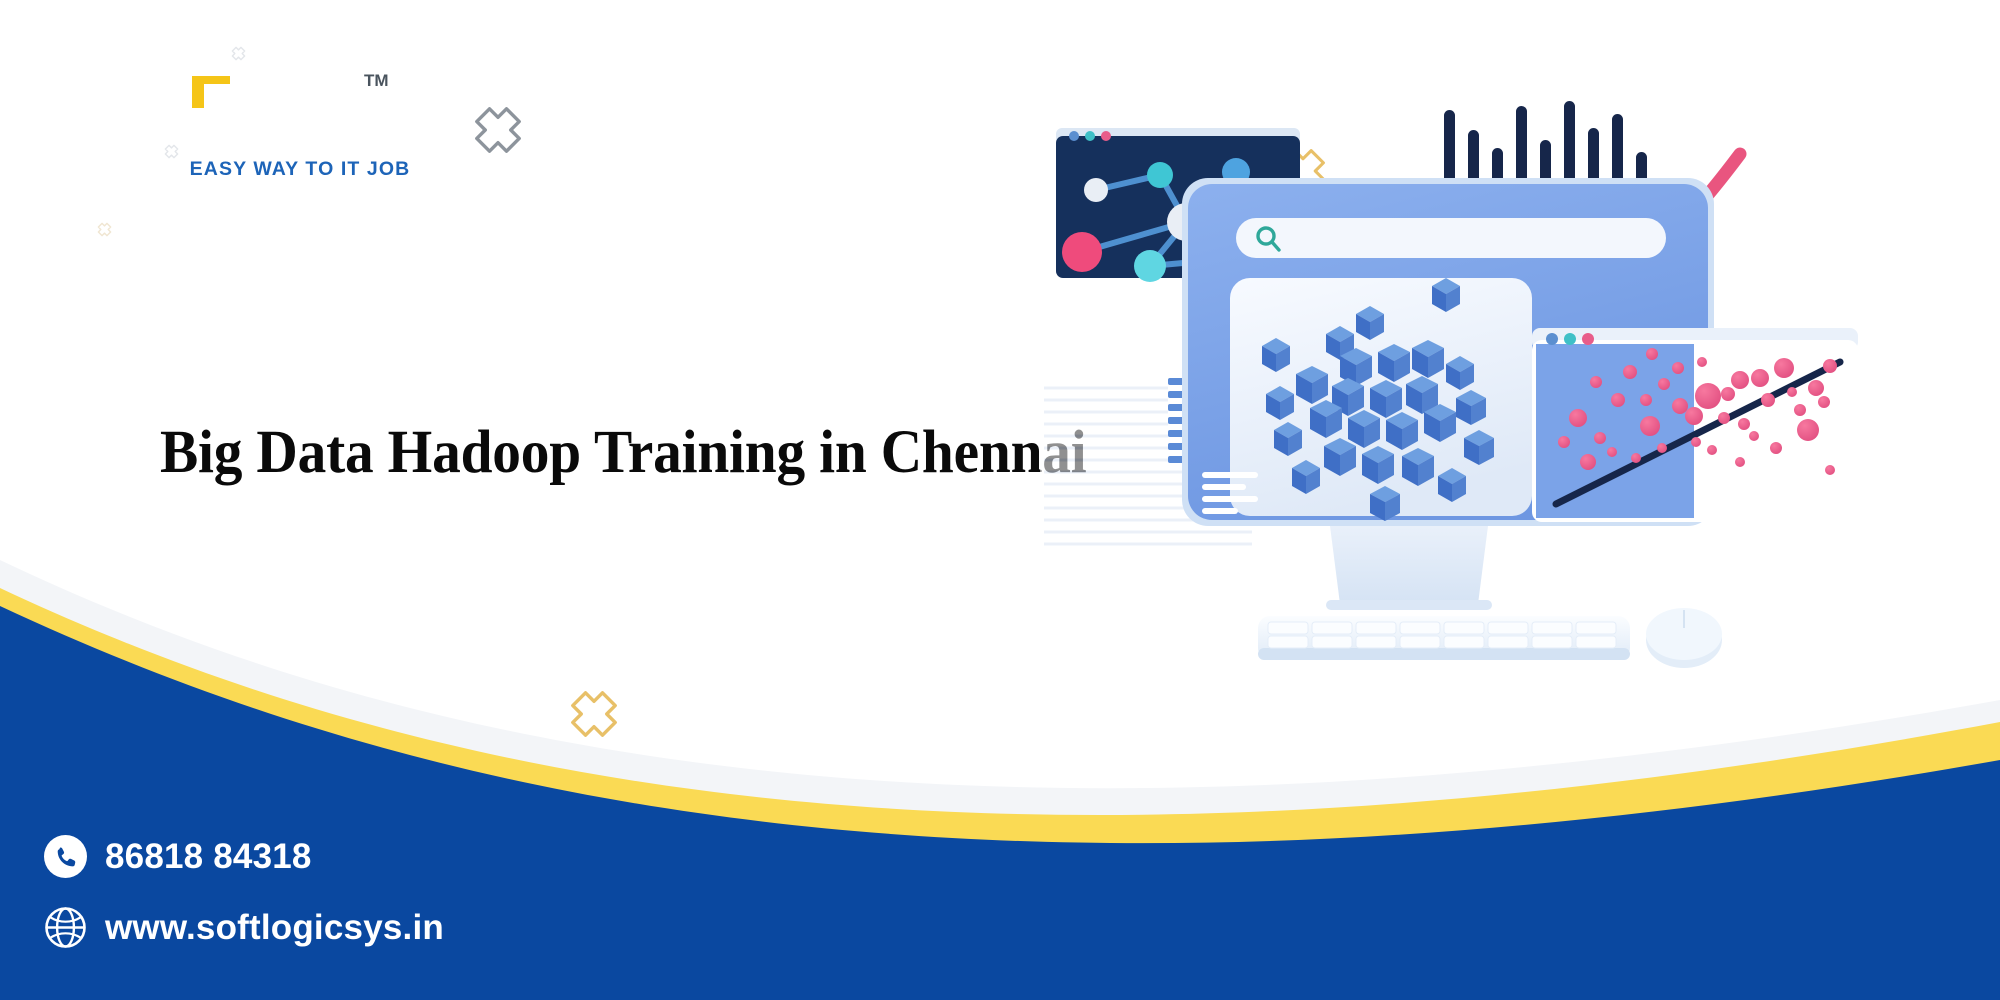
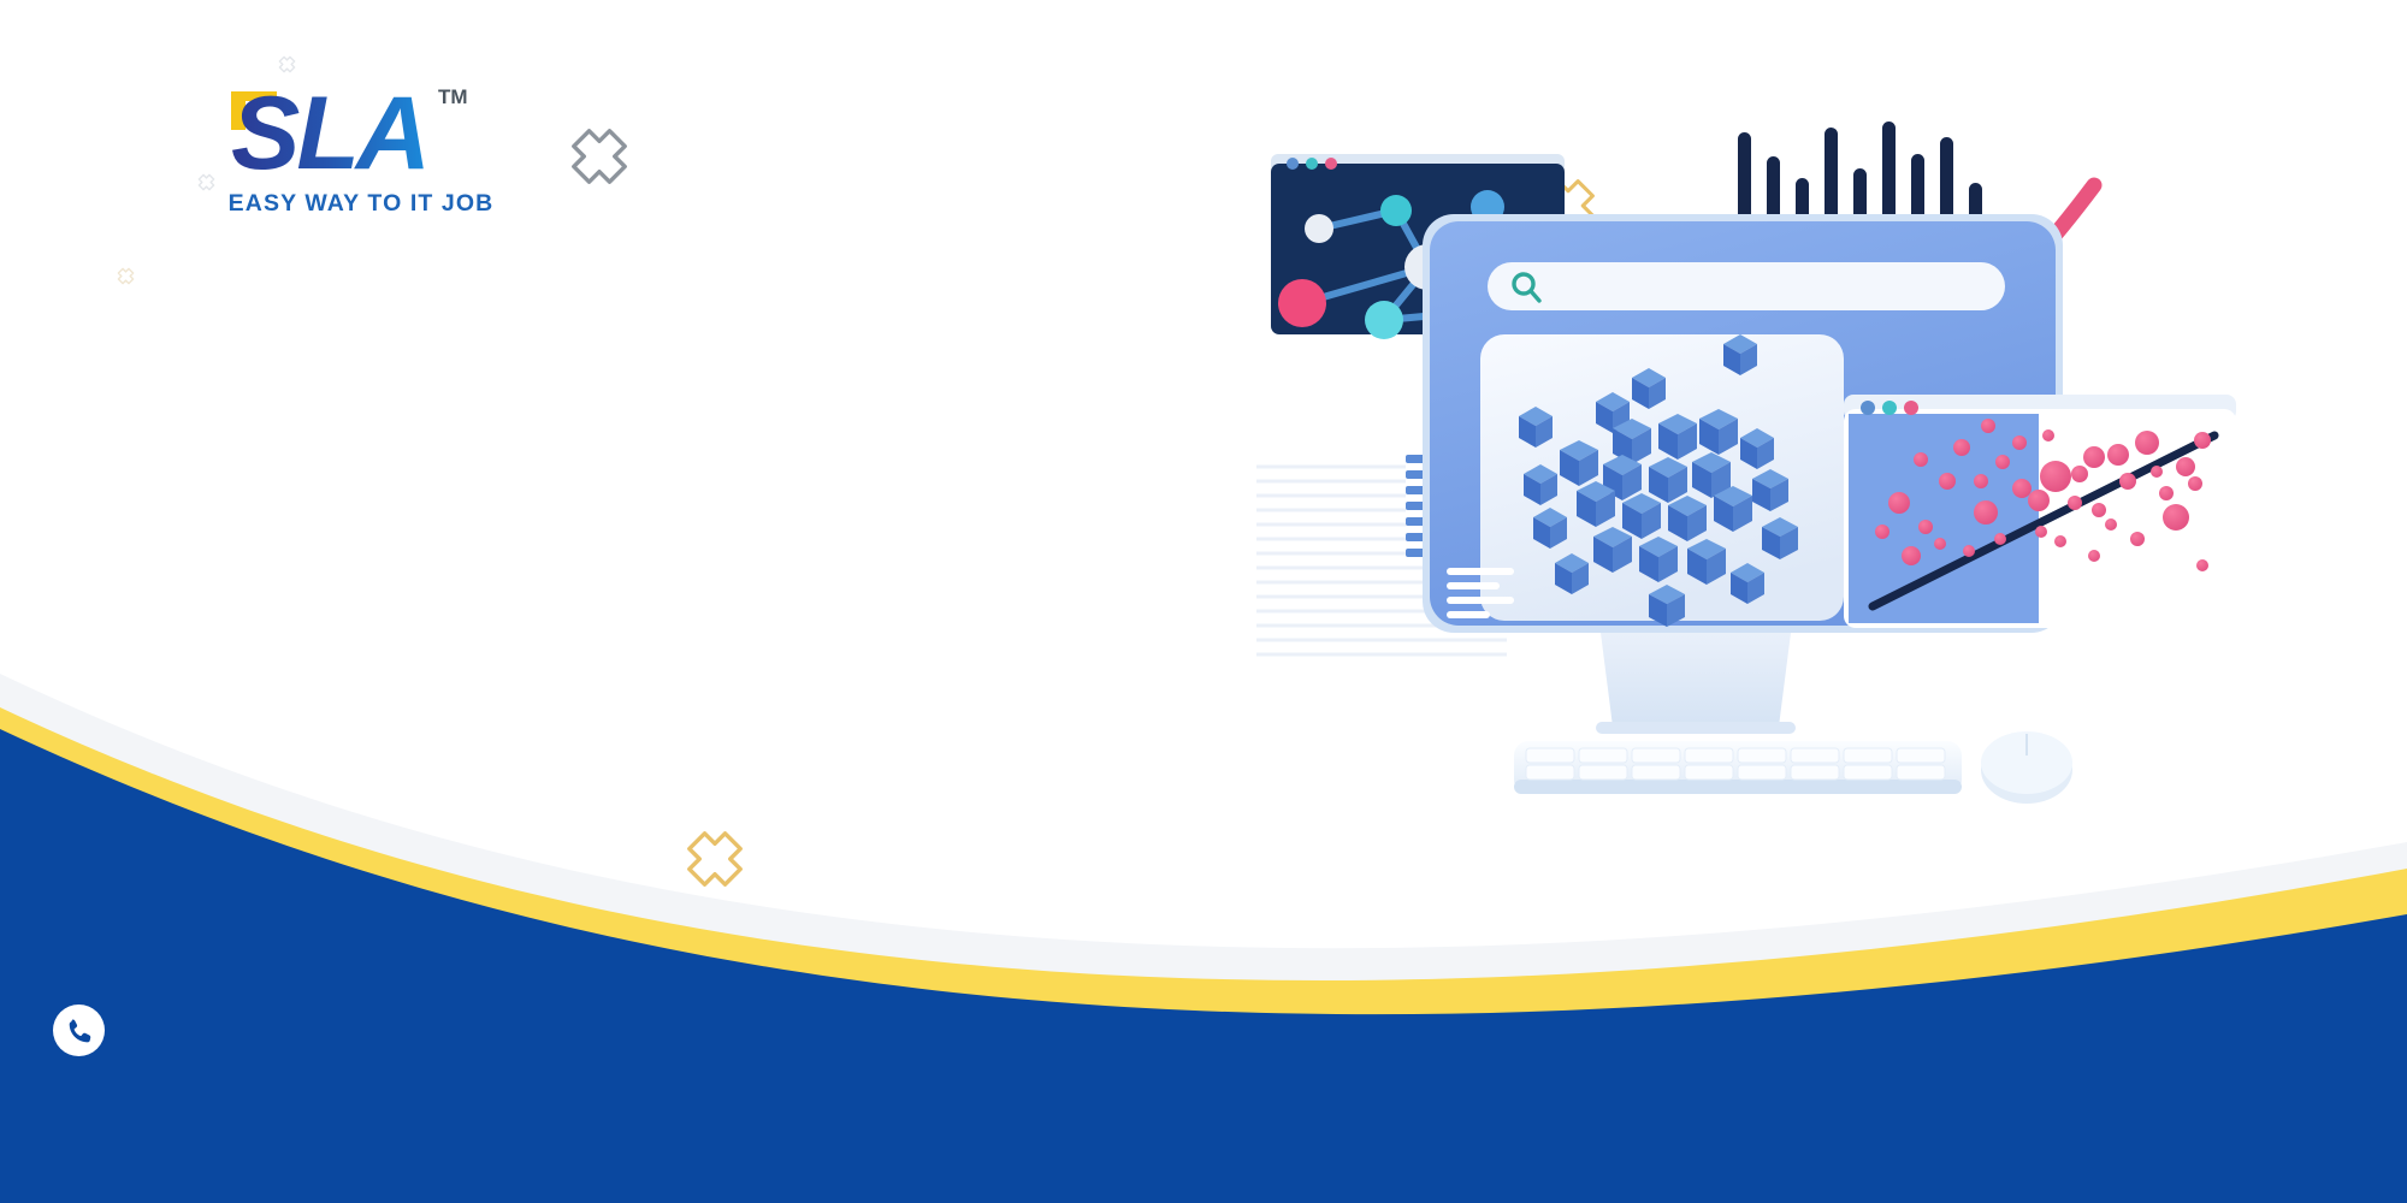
+ SLA
  TM
  EASY WAY TO IT JOB
- Big Data Hadoop Training in Chennai
- 86818 84318
- www.softlogicsys.in
